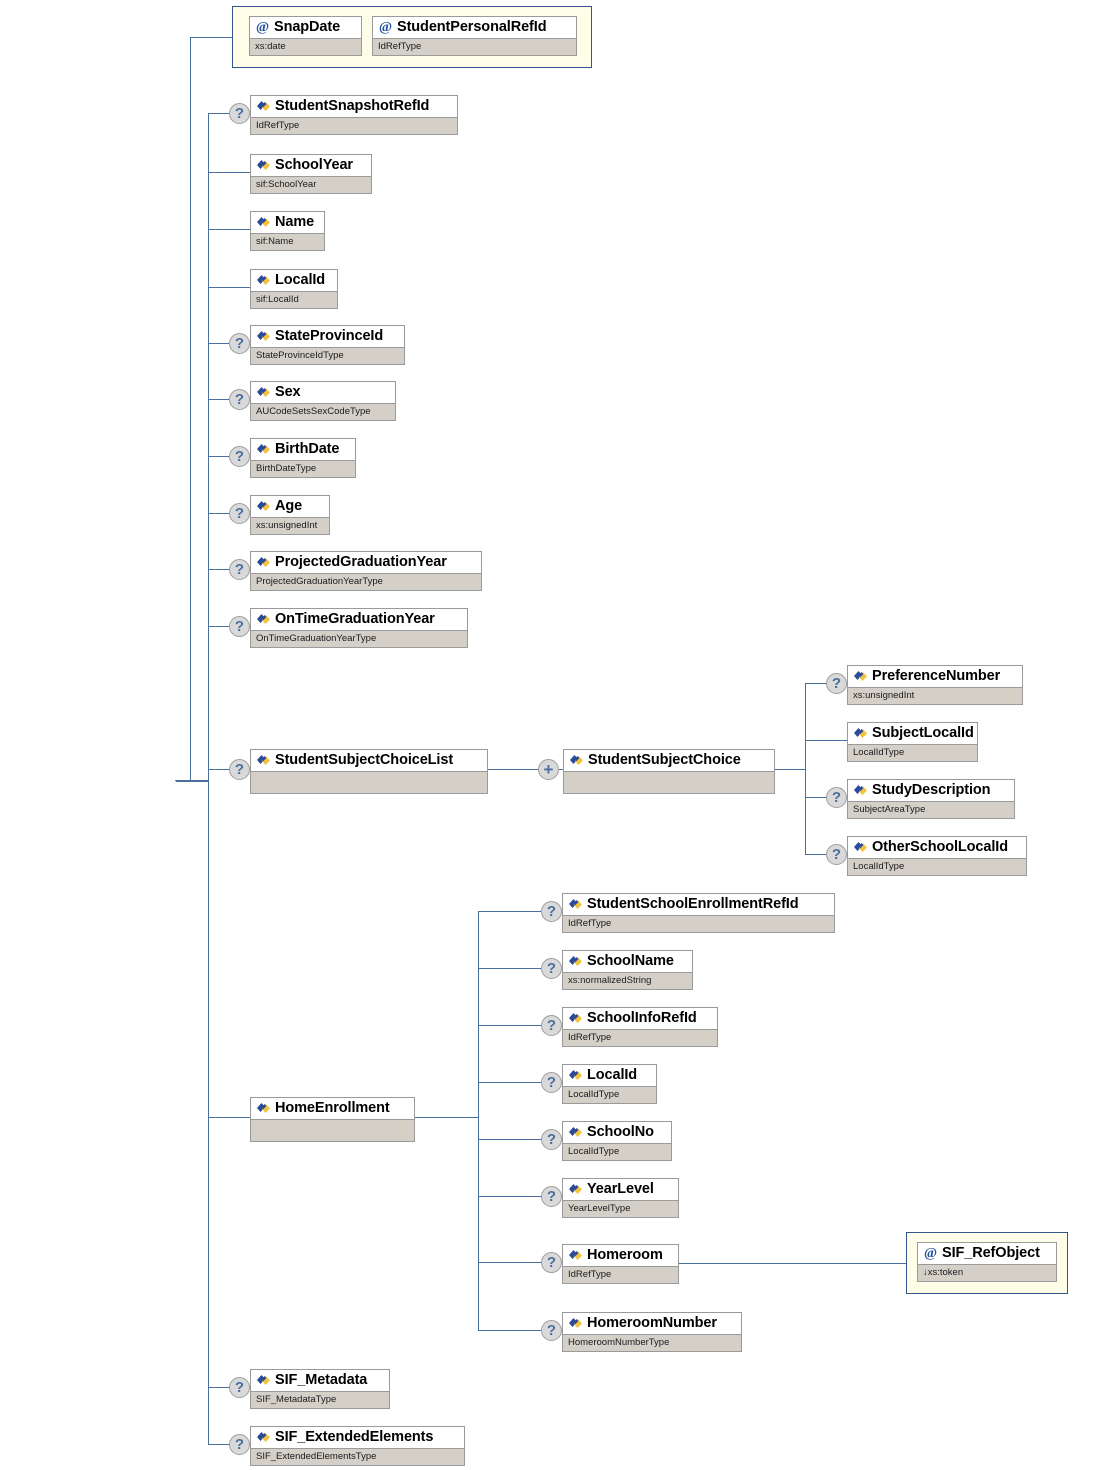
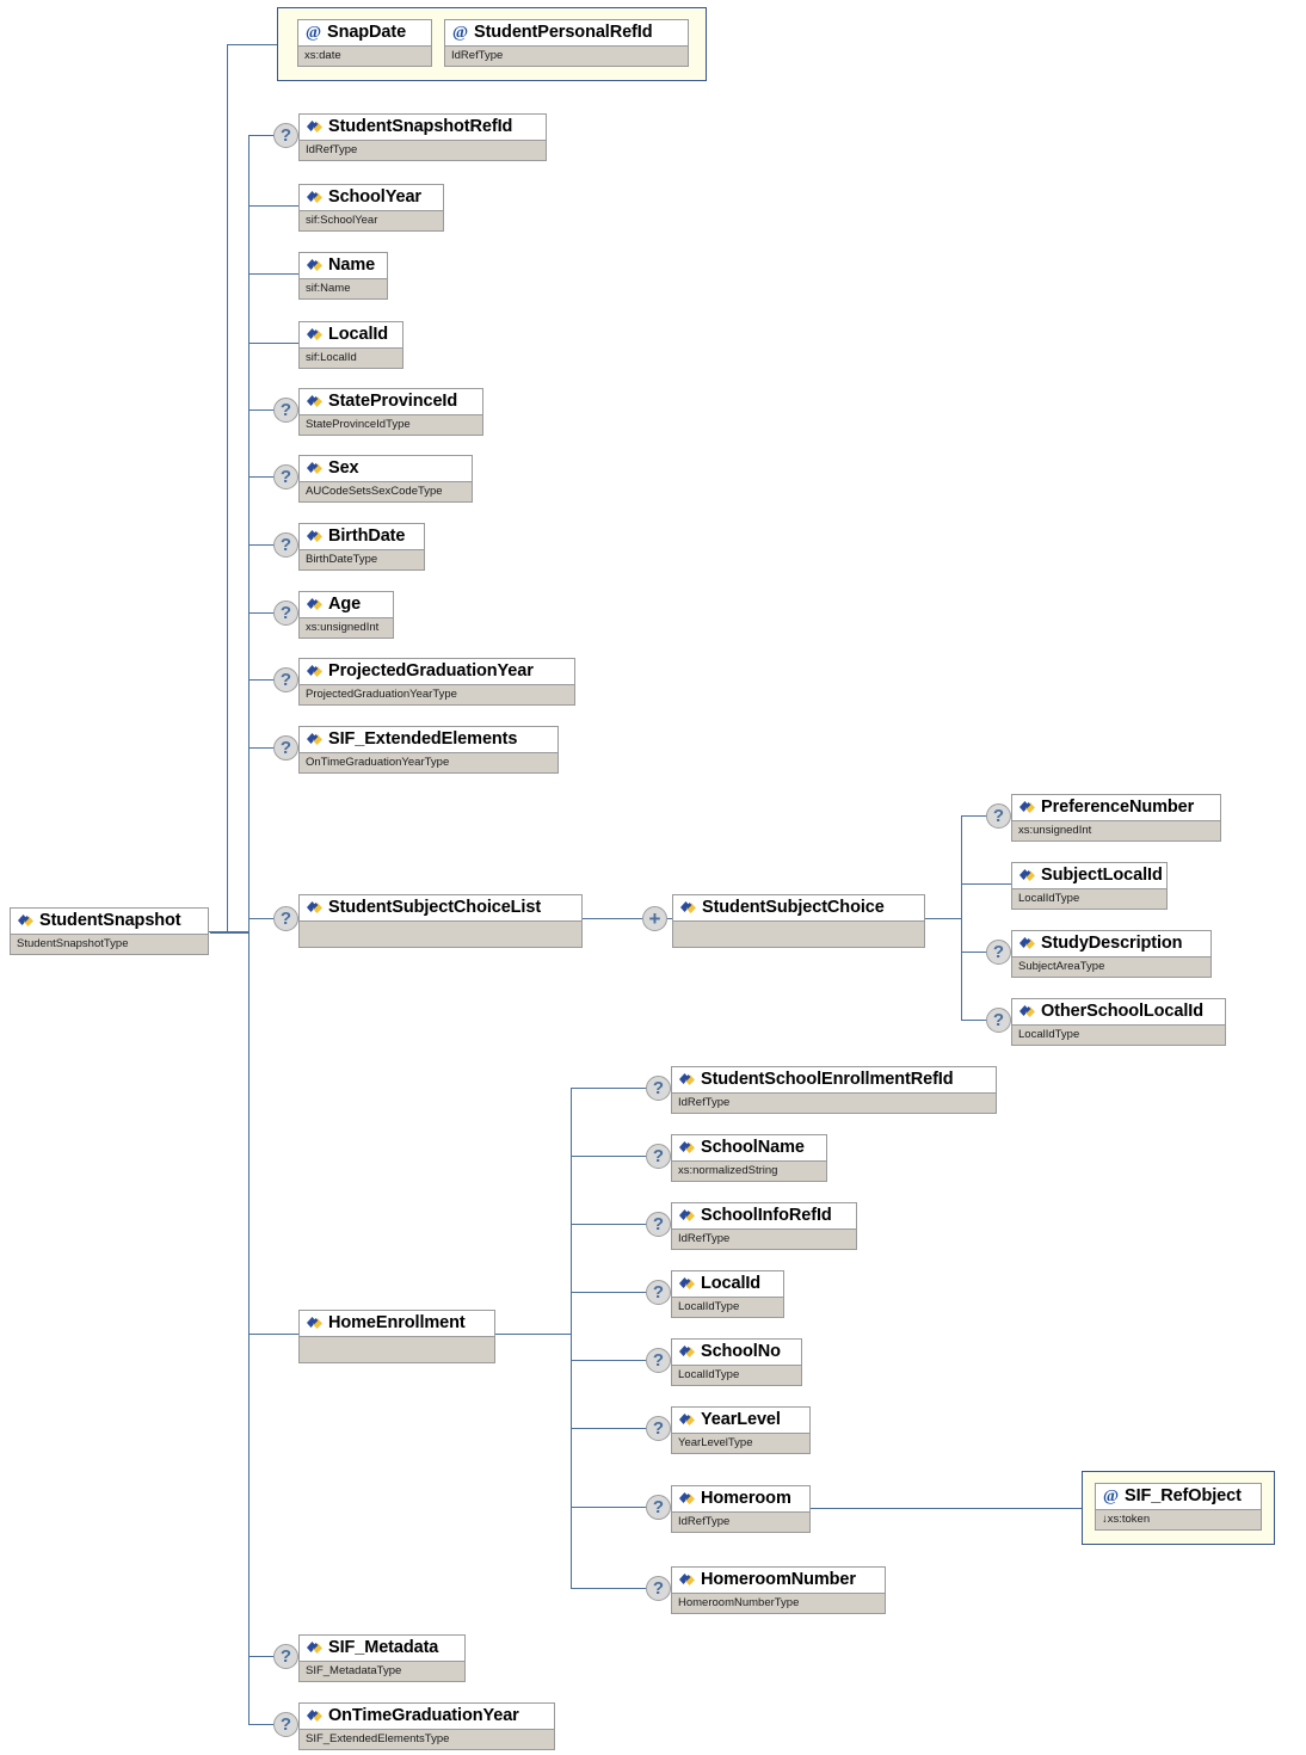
+ StudentSnapshot
+ StudentSnapshotType
  @
  SnapDate
  xs:date
  @
  StudentPersonalRefId
  IdRefType
  ?
  StudentSnapshotRefId
  IdRefType
  SchoolYear
  sif:SchoolYear
  Name
  sif:Name
  LocalId
  sif:LocalId
  ?
  StateProvinceId
  StateProvinceIdType
  ?
  Sex
  AUCodeSetsSexCodeType
  ?
  BirthDate
  BirthDateType
  ?
  Age
  xs:unsignedInt
  ?
  ProjectedGraduationYear
  ProjectedGraduationYearType
  ?
- OnTimeGraduationYear
+ SIF_ExtendedElements
  OnTimeGraduationYearType
  ?
  StudentSubjectChoiceList
  HomeEnrollment
  ?
  SIF_Metadata
  SIF_MetadataType
  ?
- SIF_ExtendedElements
+ OnTimeGraduationYear
  SIF_ExtendedElementsType
  +
  StudentSubjectChoice
  ?
  PreferenceNumber
  xs:unsignedInt
  SubjectLocalId
  LocalIdType
  ?
  StudyDescription
  SubjectAreaType
  ?
  OtherSchoolLocalId
  LocalIdType
  ?
  StudentSchoolEnrollmentRefId
  IdRefType
  ?
  SchoolName
  xs:normalizedString
  ?
  SchoolInfoRefId
  IdRefType
  ?
  LocalId
  LocalIdType
  ?
  SchoolNo
  LocalIdType
  ?
  YearLevel
  YearLevelType
  ?
  Homeroom
  IdRefType
  ?
  HomeroomNumber
  HomeroomNumberType
  @
  SIF_RefObject
  ↓xs:token
